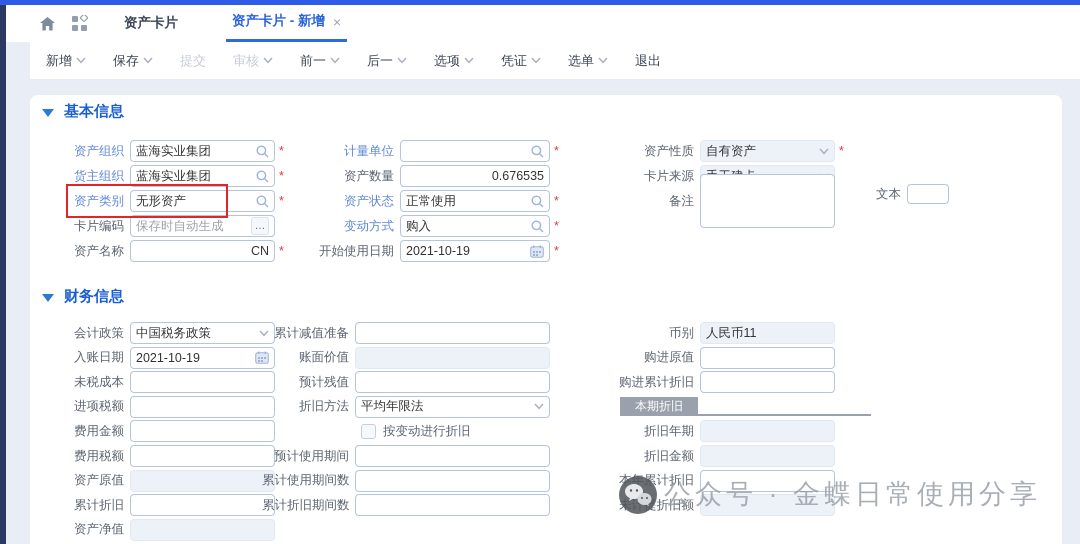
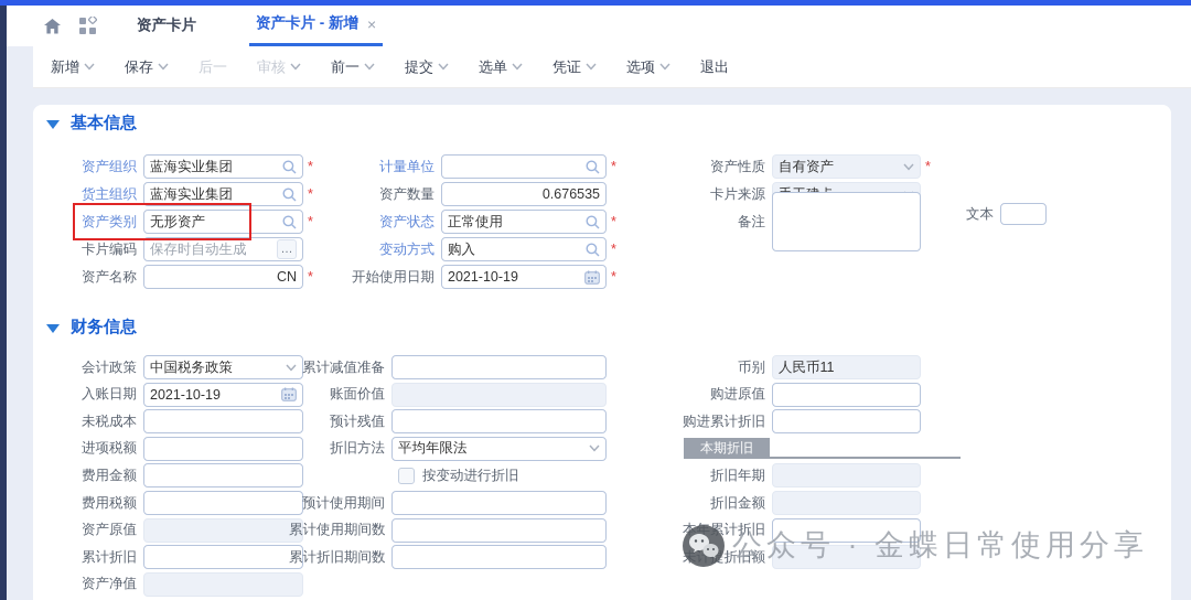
  资产卡片
  资产卡片 - 新增
  ×
  新增
  保存
- 提交
+ 后一
  审核
  前一
- 后一
+ 提交
- 选项
+ 选单
  凭证
- 选单
+ 选项
  退出
  基本信息
  财务信息
  资产组织
  蓝海实业集团
  *
  货主组织
  蓝海实业集团
  *
  资产类别
  无形资产
  *
  卡片编码
  保存时自动生成
  …
  资产名称
  CN
  *
  会计政策
  中国税务政策
  入账日期
  2021-10-19
  未税成本
  进项税额
  费用金额
  费用税额
  资产原值
  累计折旧
  资产净值
  计量单位
  *
  资产数量
  0.676535
  资产状态
  正常使用
  *
  变动方式
  购入
  *
  开始使用日期
  2021-10-19
  *
  累计减值准备
  账面价值
  预计残值
  折旧方法
  平均年限法
  按变动进行折旧
  预计使用期间
  累计使用期间数
  累计折旧期间数
  资产性质
  自有资产
  *
  卡片来源
  备注
  币别
  人民币11
  购进原值
  购进累计折旧
  本期折旧
  折旧年期
  折旧金额
  本年累计折旧
  未计提折旧额
  文本
  公众号 · 金蝶日常使用分享
